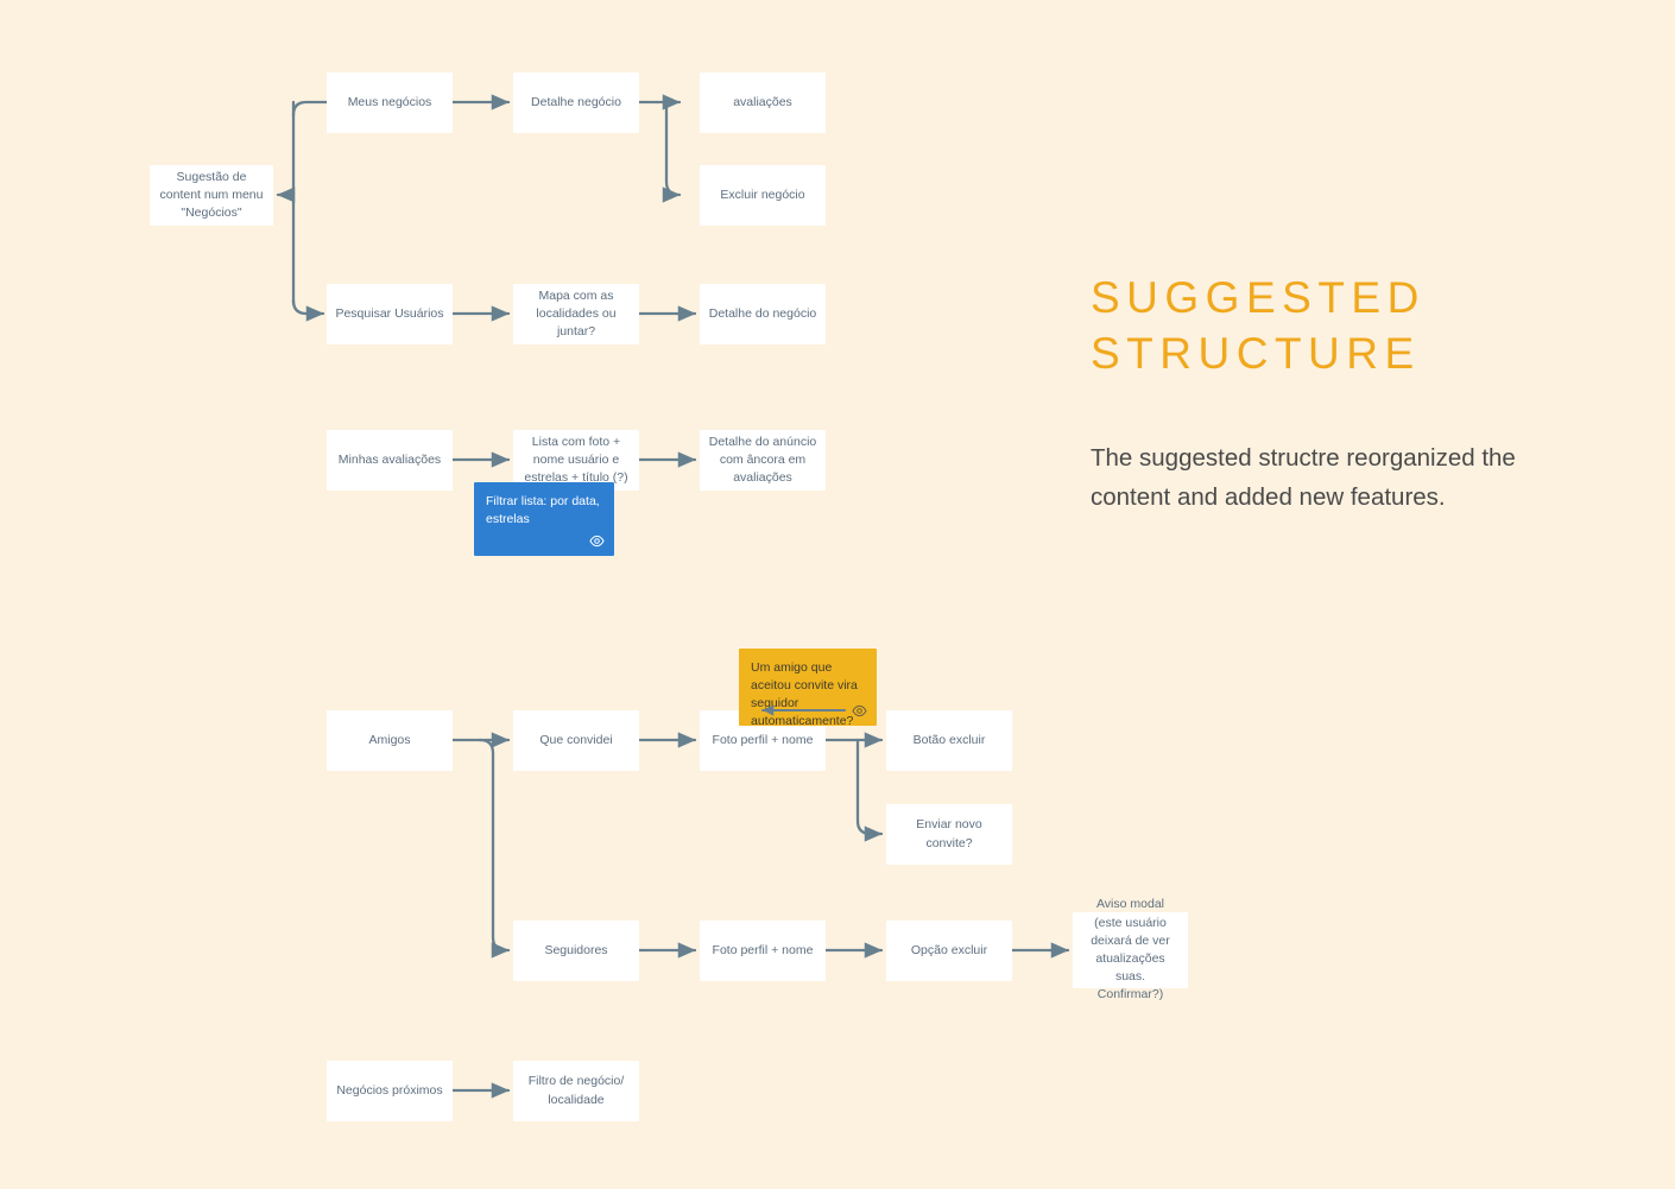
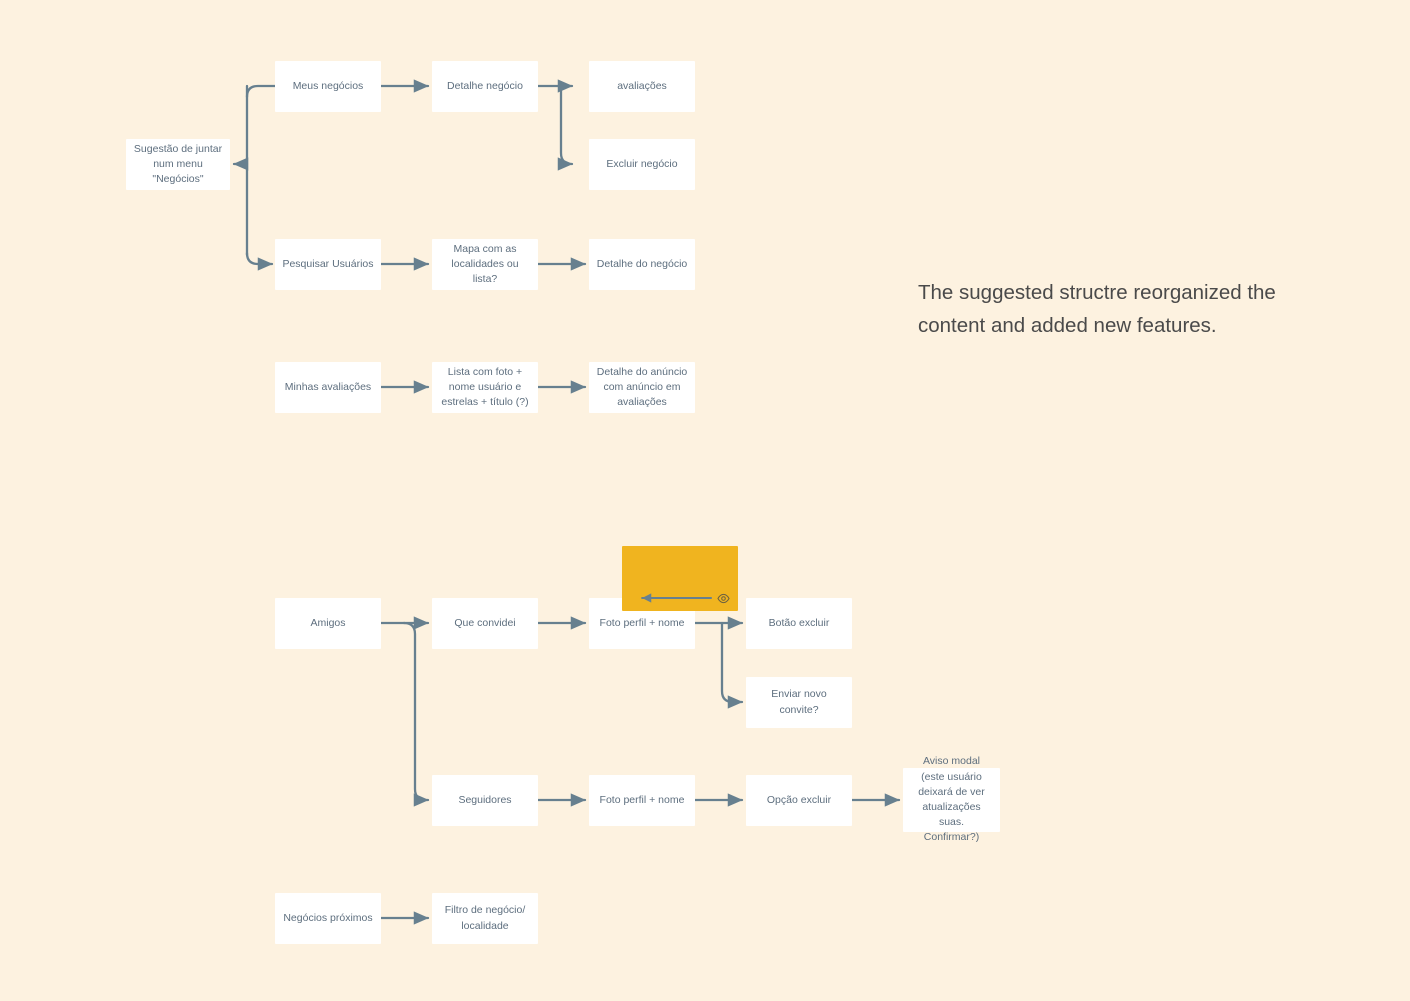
- Sugestão de content num menu "Negócios"
+ Sugestão de juntar num menu "Negócios"
  Meus negócios
  Detalhe negócio
  avaliações
  Excluir negócio
  Pesquisar Usuários
- Mapa com as localidades ou juntar?
+ Mapa com as localidades ou lista?
  Detalhe do negócio
  Minhas avaliações
  Lista com foto + nome usuário e estrelas + título (?)
- Detalhe do anúncio com âncora em avaliações
+ Detalhe do anúncio com anúncio em avaliações
  Amigos
  Que convidei
  Foto perfil + nome
  Botão excluir
  Enviar novo convite?
  Seguidores
  Foto perfil + nome
  Opção excluir
  Aviso modal (este usuário deixará de ver atualizações suas. Confirmar?)
  Negócios próximos
  Filtro de negócio/ localidade
- Filtrar lista: por data, estrelas
- Um amigo que aceitou convite vira seguidor automaticamente?
- SUGGESTED
- STRUCTURE
  The suggested structre reorganized the content and added new features.
